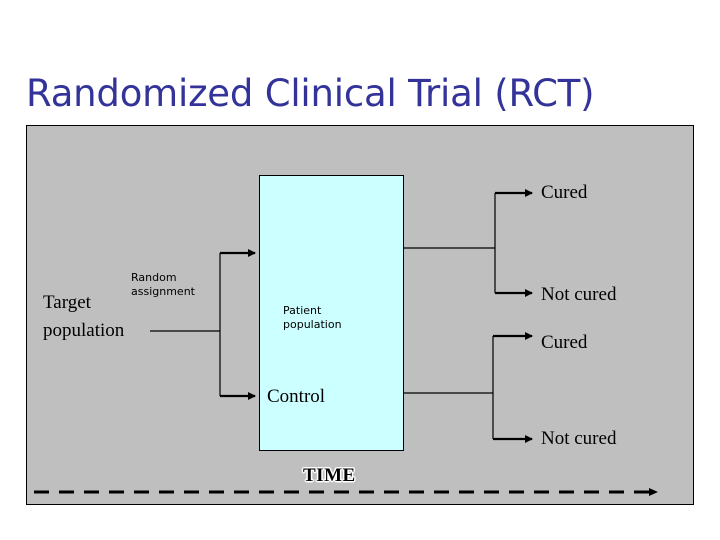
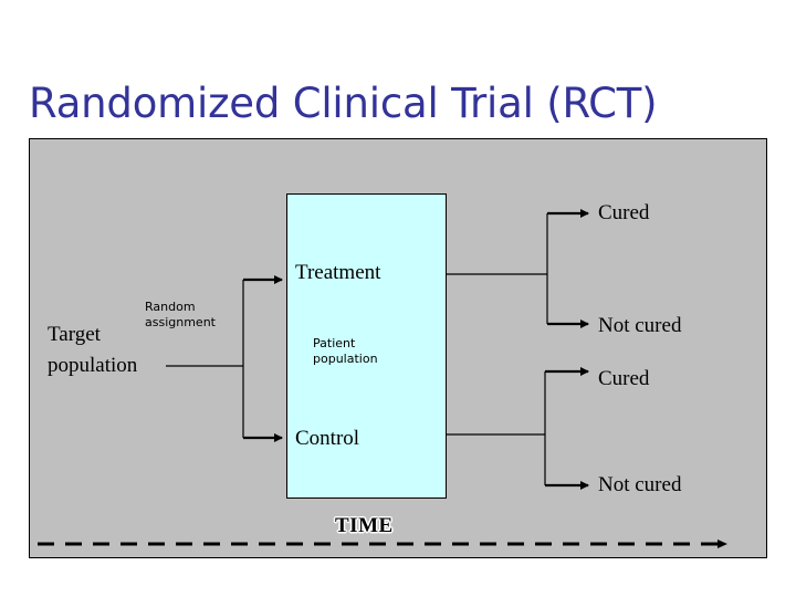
  Randomized Clinical Trial (RCT)
  Target
  population
  Random
  assignment
+ Treatment
  Patient
  population
  Control
  Cured
  Not cured
  Cured
  Not cured
  TIME
